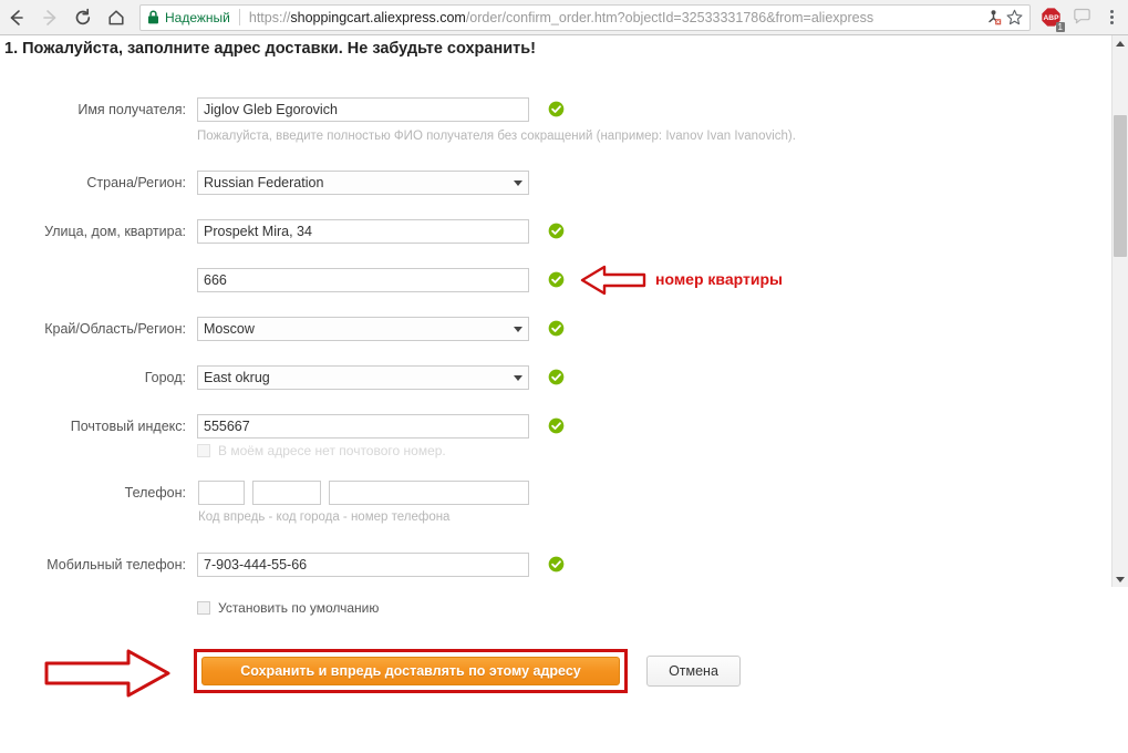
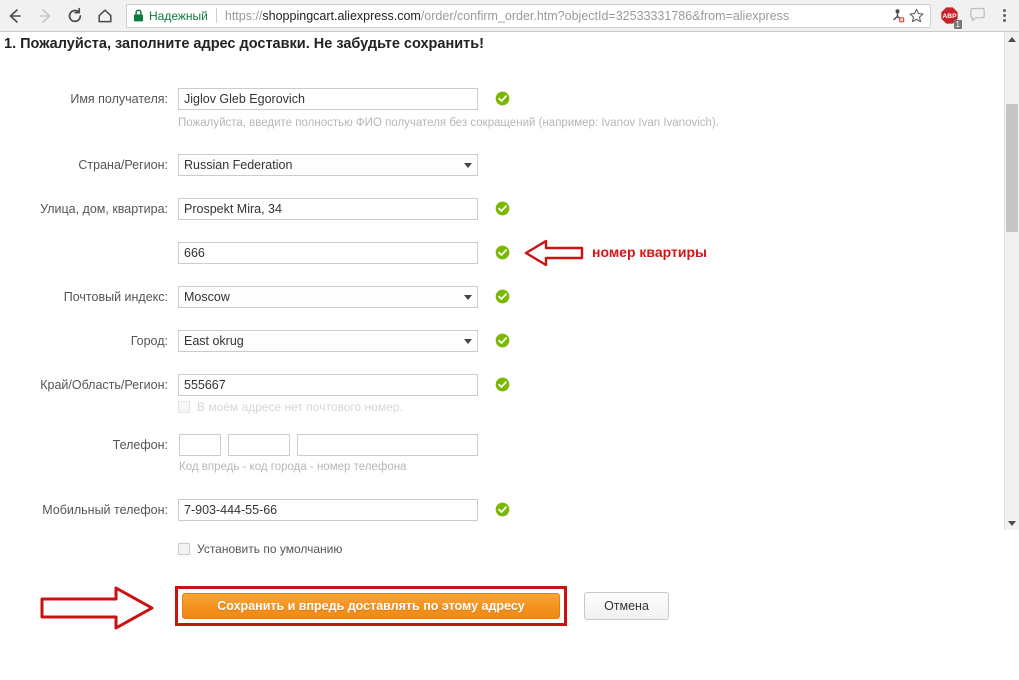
  Надежный
  https://shoppingcart.aliexpress.com/order/confirm_order.htm?objectId=32533331786&from=aliexpress
  1
  1. Пожалуйста, заполните адрес доставки. Не забудьте сохранить!
  Имя получателя:
  Jiglov Gleb Egorovich
  Пожалуйста, введите полностью ФИО получателя без сокращений (например: Ivanov Ivan Ivanovich).
  Страна/Регион:
  Russian Federation
  Улица, дом, квартира:
  Prospekt Mira, 34
  666
- Край/Область/Регион:
+ Почтовый индекс:
  Moscow
  Город:
  East okrug
- Почтовый индекс:
+ Край/Область/Регион:
  555667
  В моём адресе нет почтового номер.
  Телефон:
  Код впредь - код города - номер телефона
  Мобильный телефон:
  7-903-444-55-66
  Установить по умолчанию
  Сохранить и впредь доставлять по этому адресу
  Отмена
  номер квартиры
